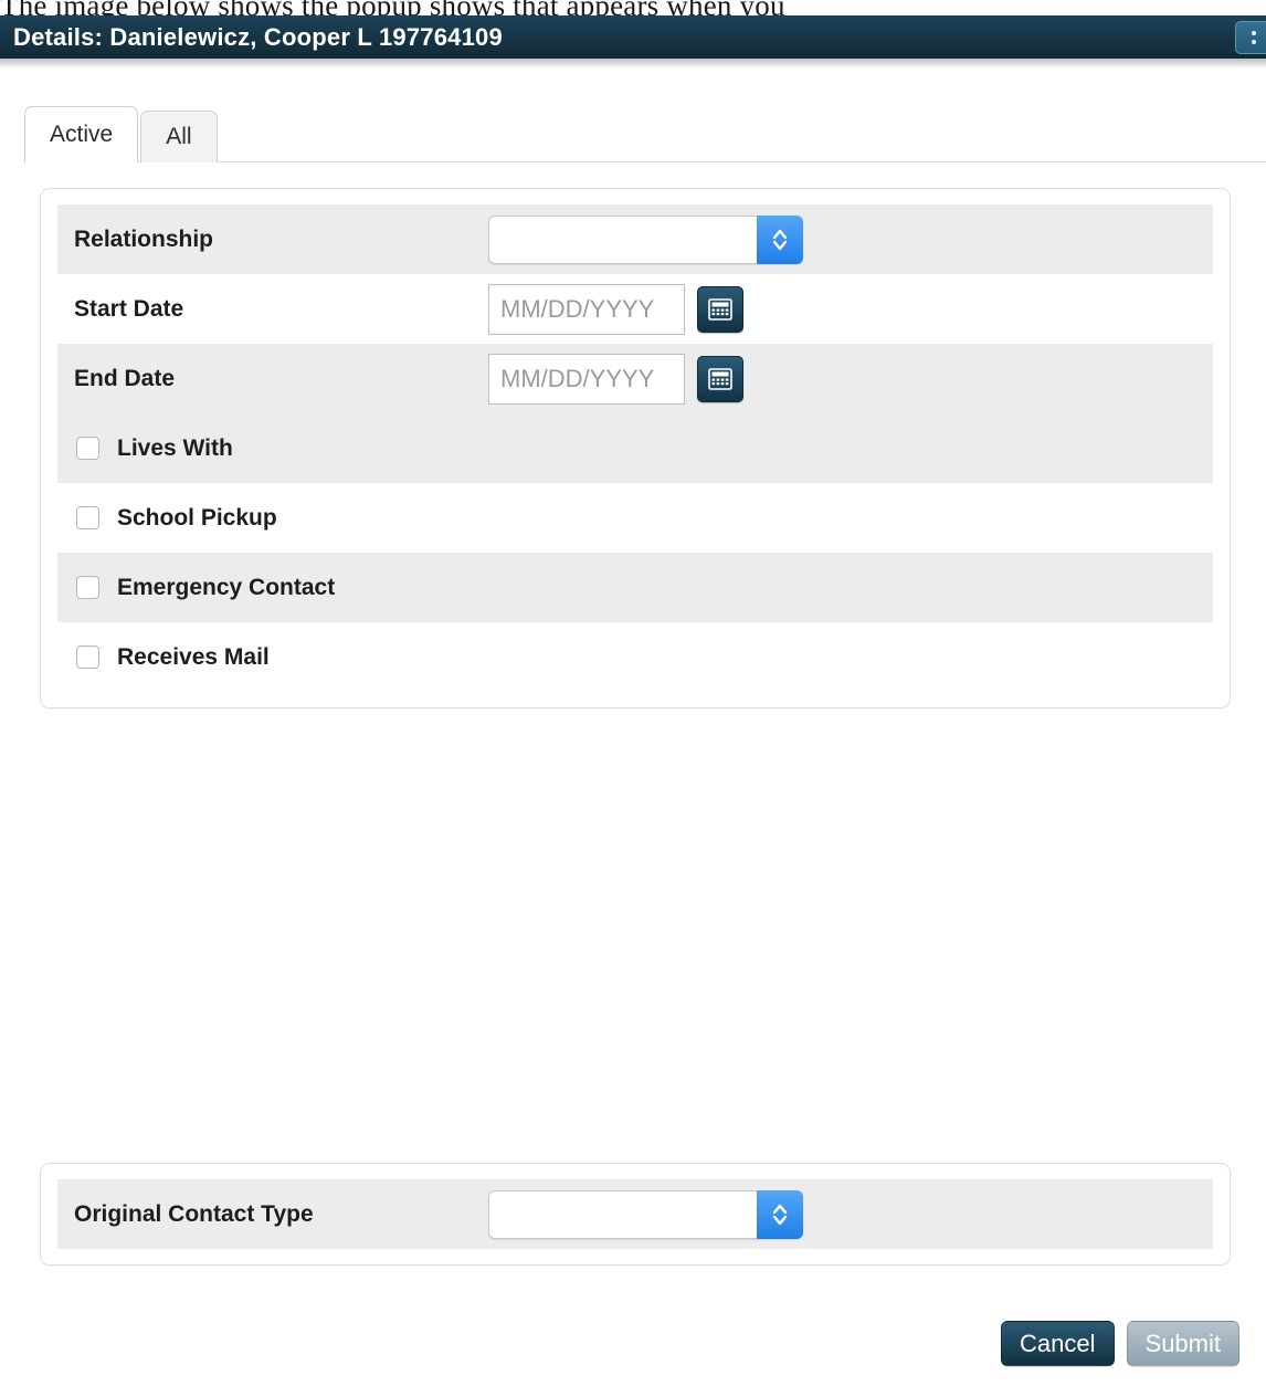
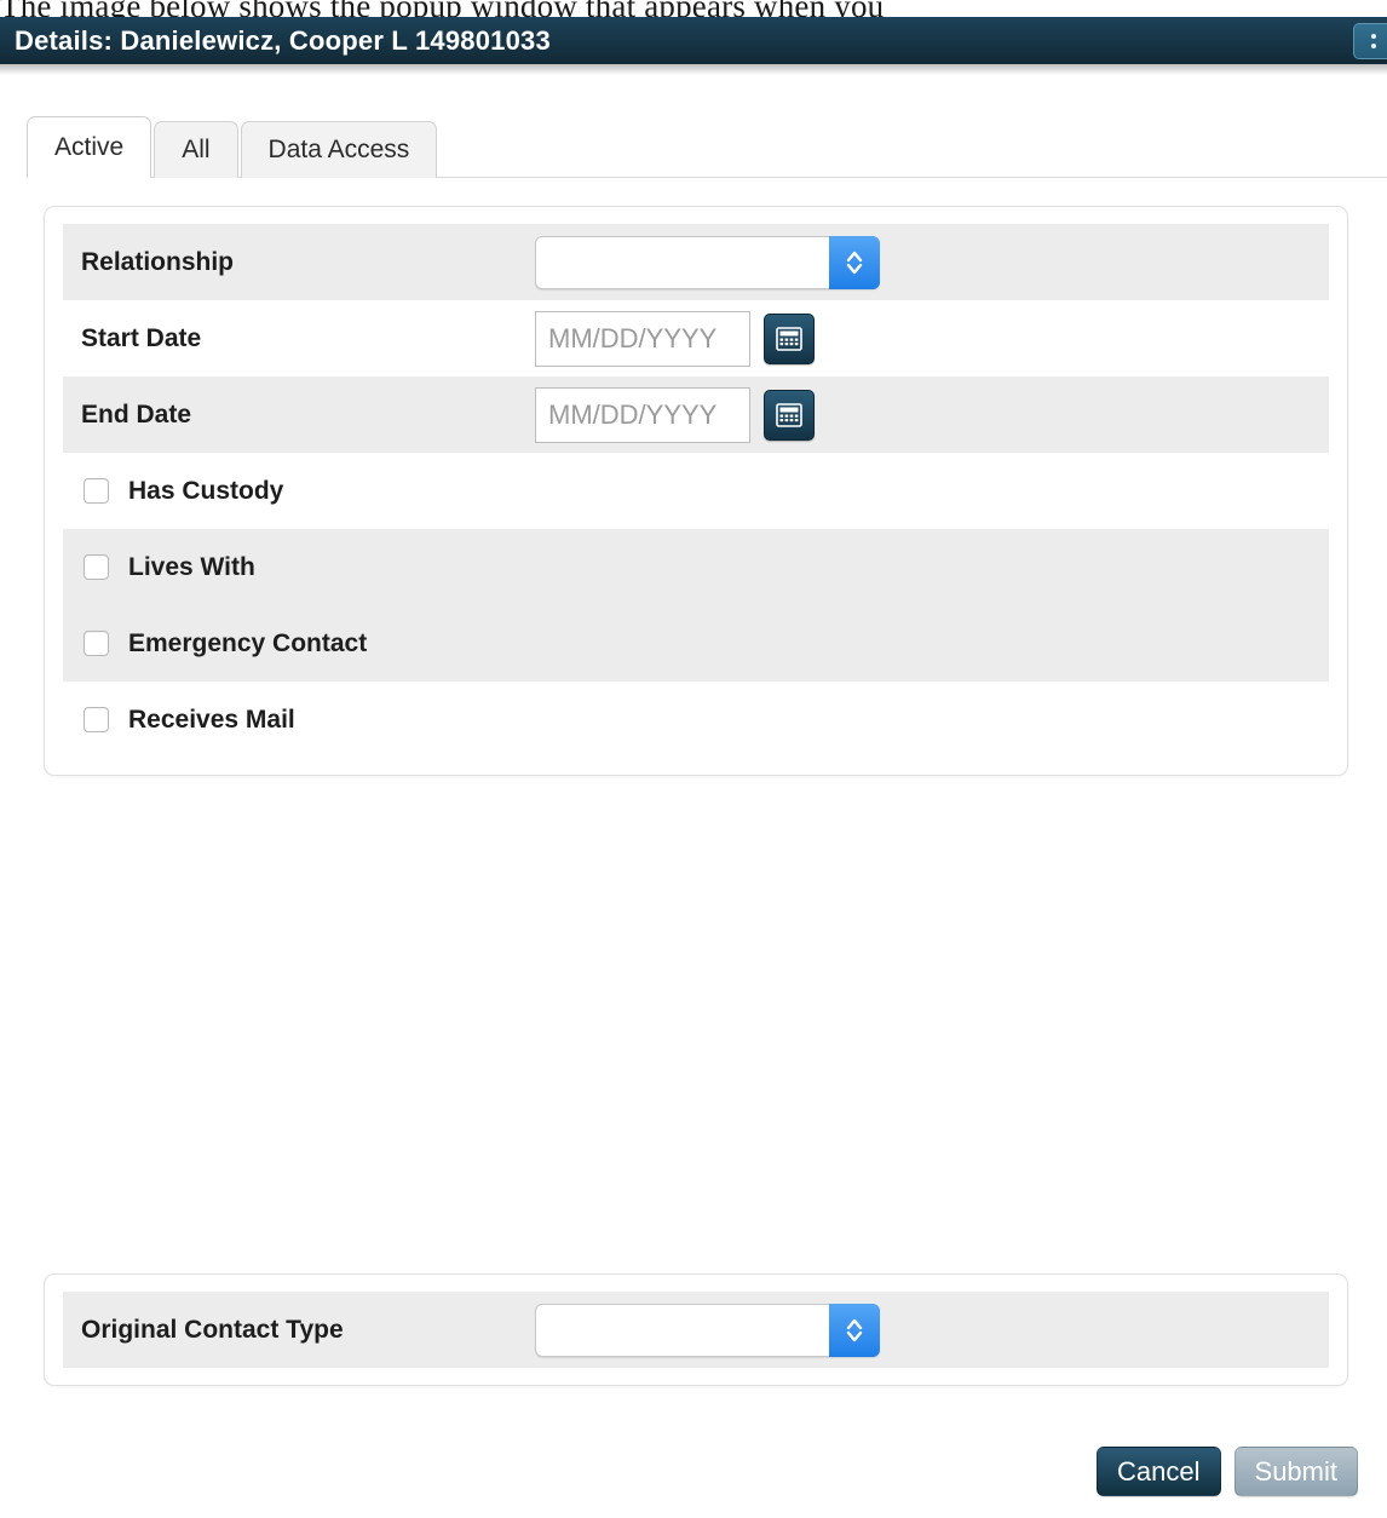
- The image below shows the popup shows that appears when you
+ The image below shows the popup window that appears when you
- Details: Danielewicz, Cooper L 197764109
+ Details: Danielewicz, Cooper L 149801033
  Active
  All
+ Data Access
  Relationship
  Start Date
  MM/DD/YYYY
  End Date
  MM/DD/YYYY
+ Has Custody
  Lives With
- School Pickup
  Emergency Contact
  Receives Mail
  Original Contact Type
  Cancel
  Submit
